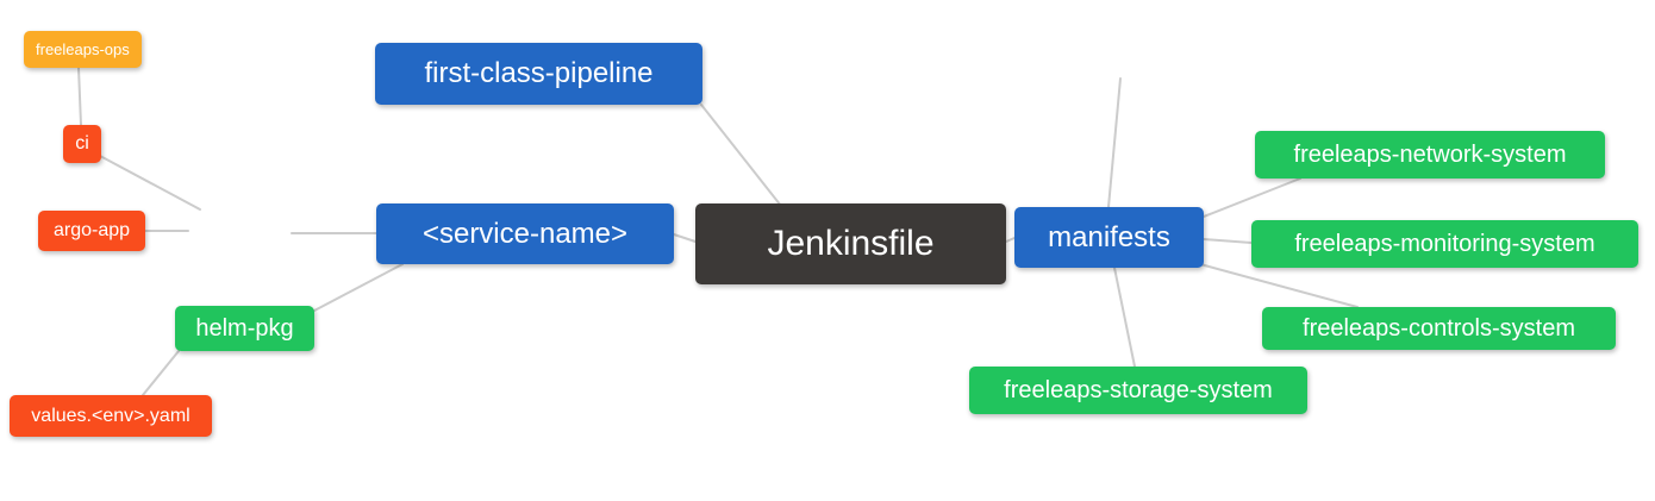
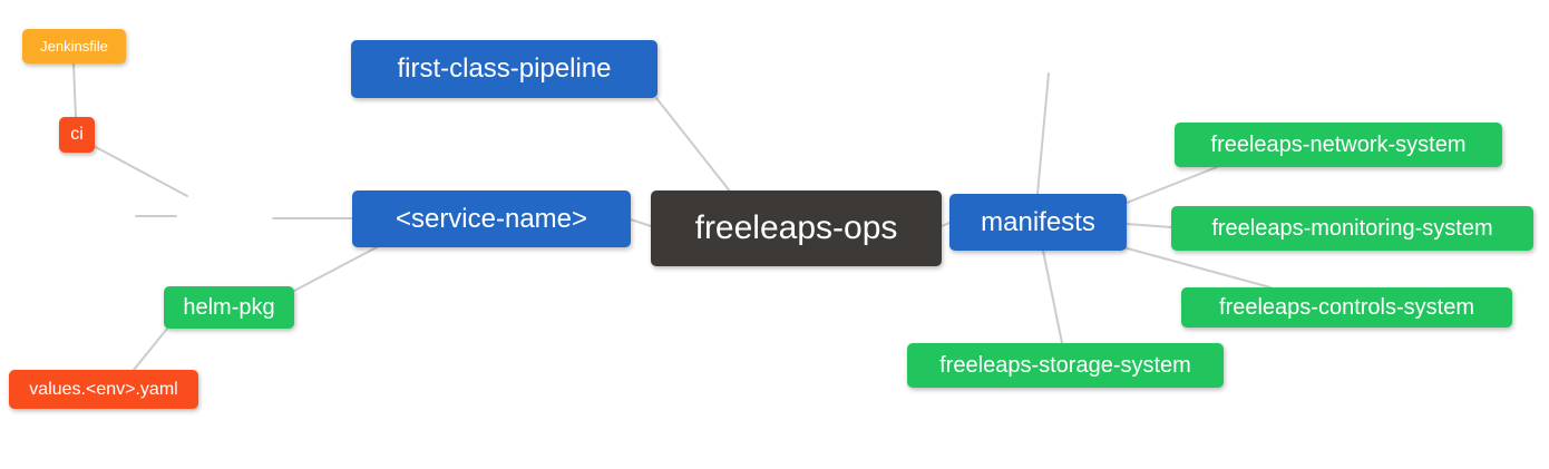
- freeleaps-ops
+ Jenkinsfile
  ci
- argo-app
  helm-pkg
  values.<env>.yaml
  first-class-pipeline
  <service-name>
- Jenkinsfile
+ freeleaps-ops
  manifests
  freeleaps-network-system
  freeleaps-monitoring-system
  freeleaps-controls-system
  freeleaps-storage-system
